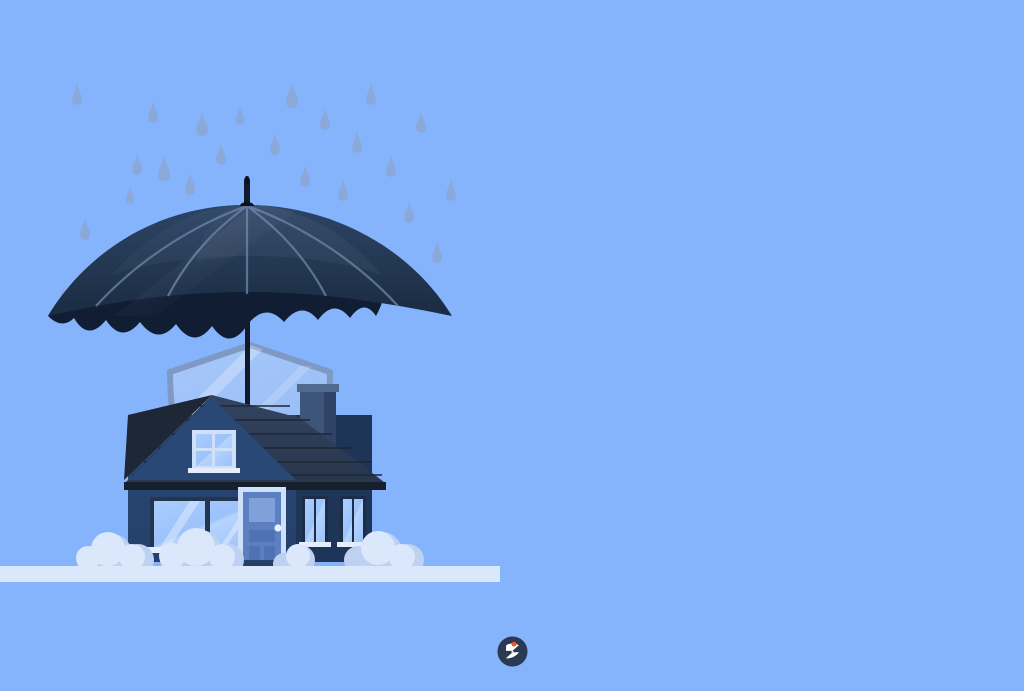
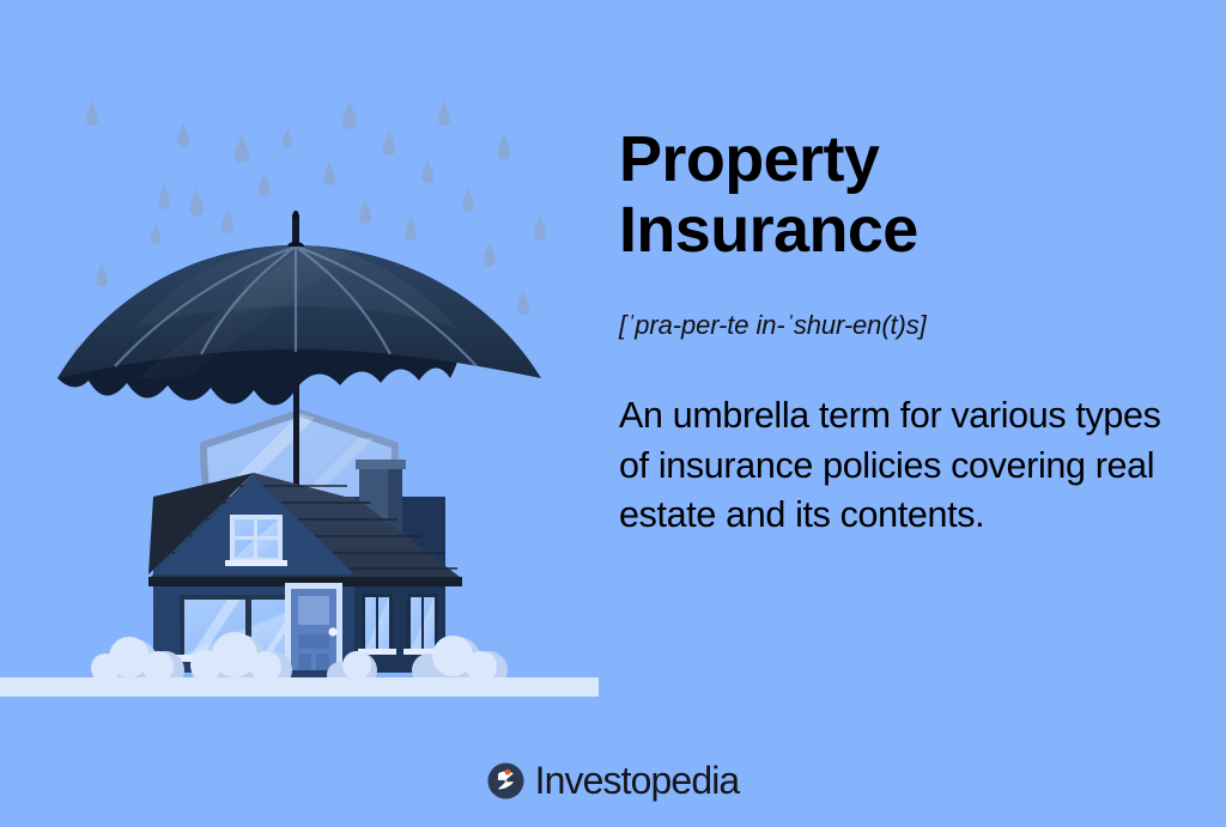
+ Property
+ Insurance
+ [ˈpra-per-te in-ˈshur-en(t)s]
+ An umbrella term for various types of insurance policies covering real estate and its contents.
+ Investopedia
